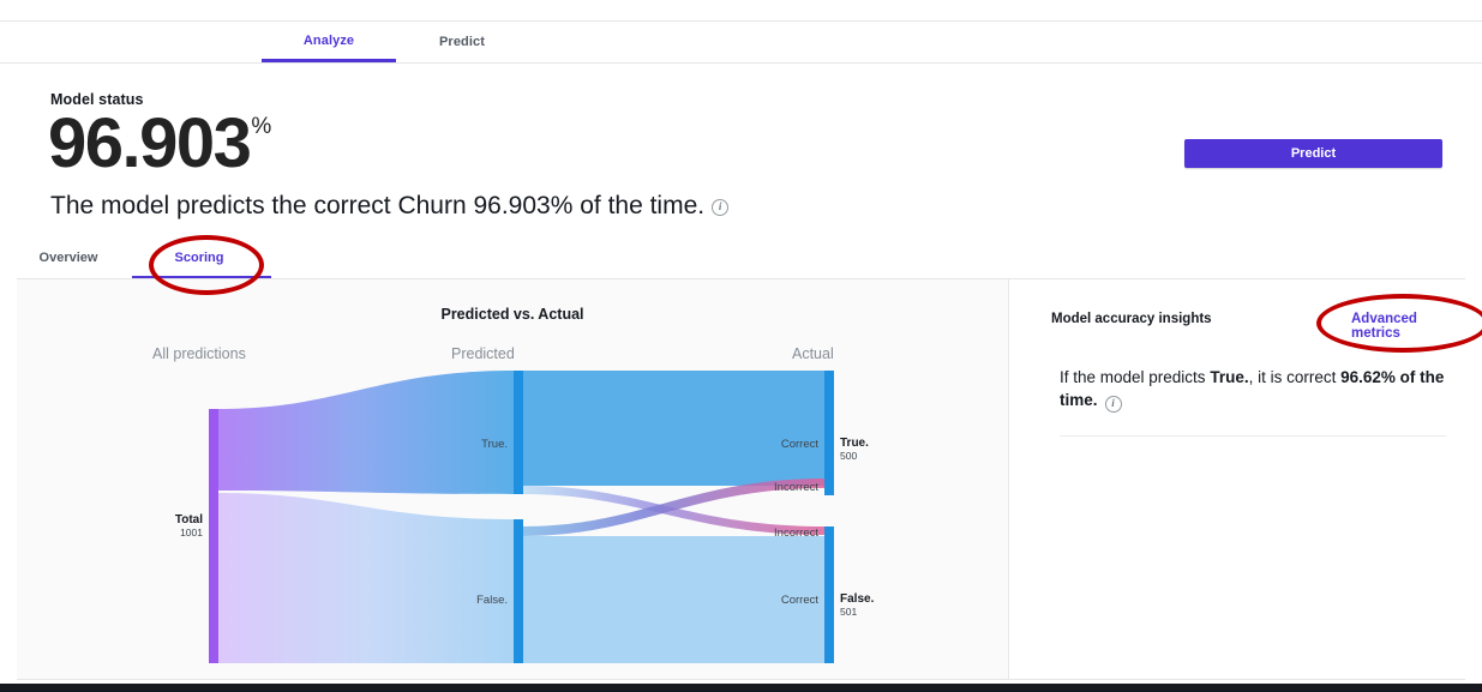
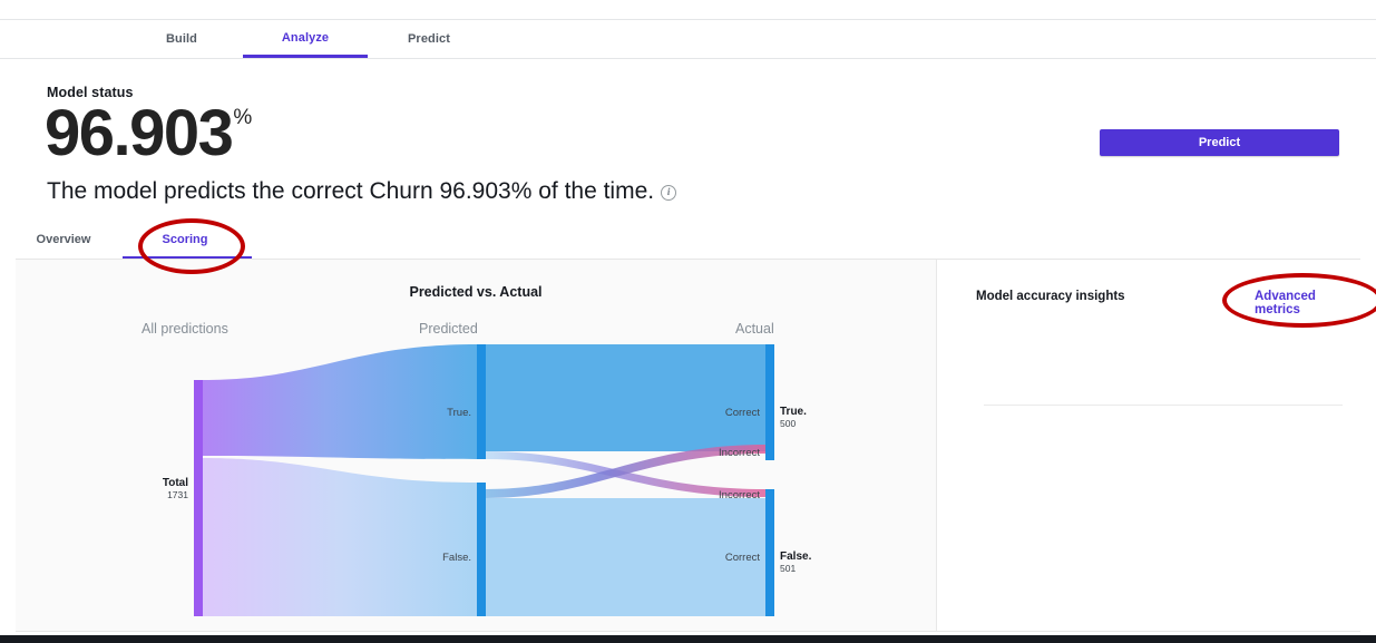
+ Build
  Analyze
  Predict
  Model status
  96.903
  %
  The model predicts the correct Churn 96.903% of the time.
  i
  Predict
  Overview
  Scoring
  Predicted vs. Actual
  All predictions
  Predicted
  Actual
  Total
- 1001
+ 1731
  True.
  False.
  Correct
  Incorrect
  Incorrect
  Correct
  True.
  500
  False.
  501
  Model accuracy insights
  Advanced metrics
- If the model predicts True., it is correct 96.62% of the time. i
